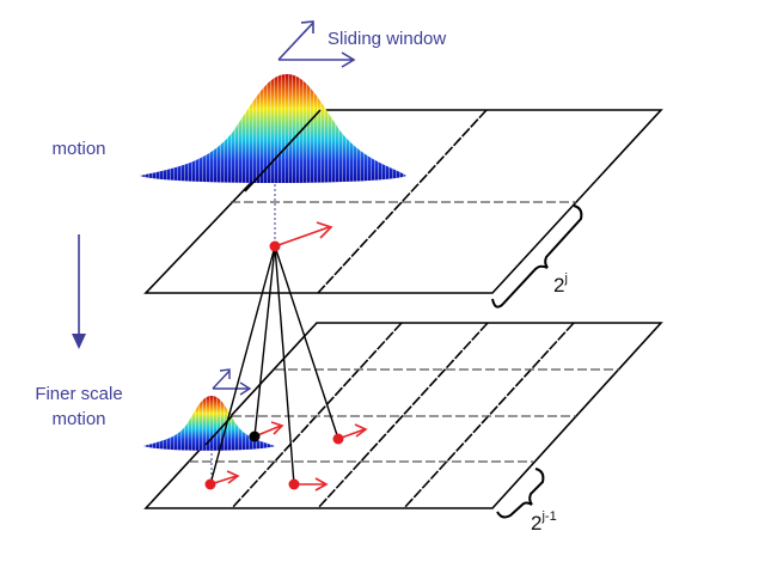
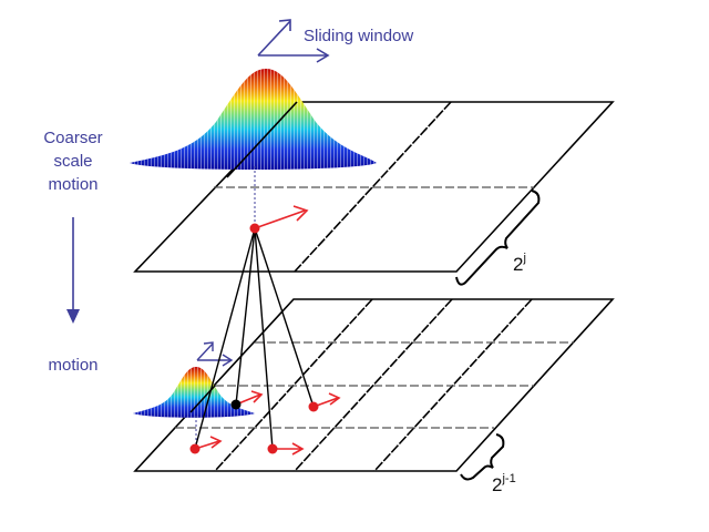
  Sliding window
+ Coarser
+ scale
  motion
- Finer scale
  motion
  2j
  2j-1
